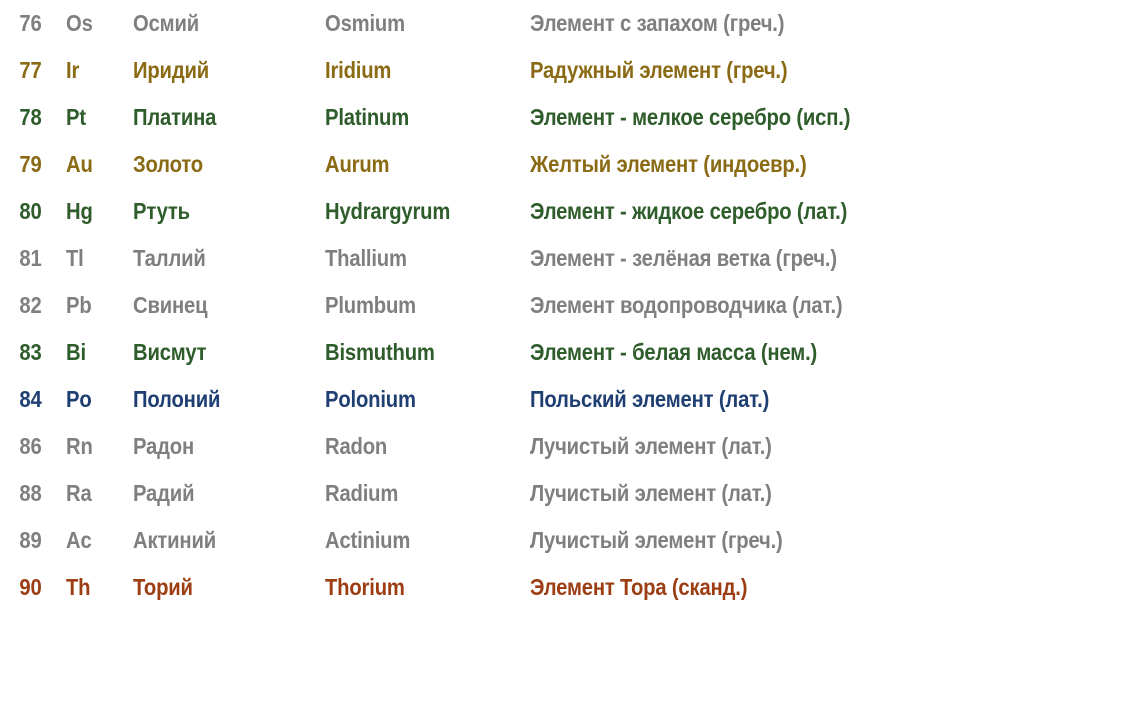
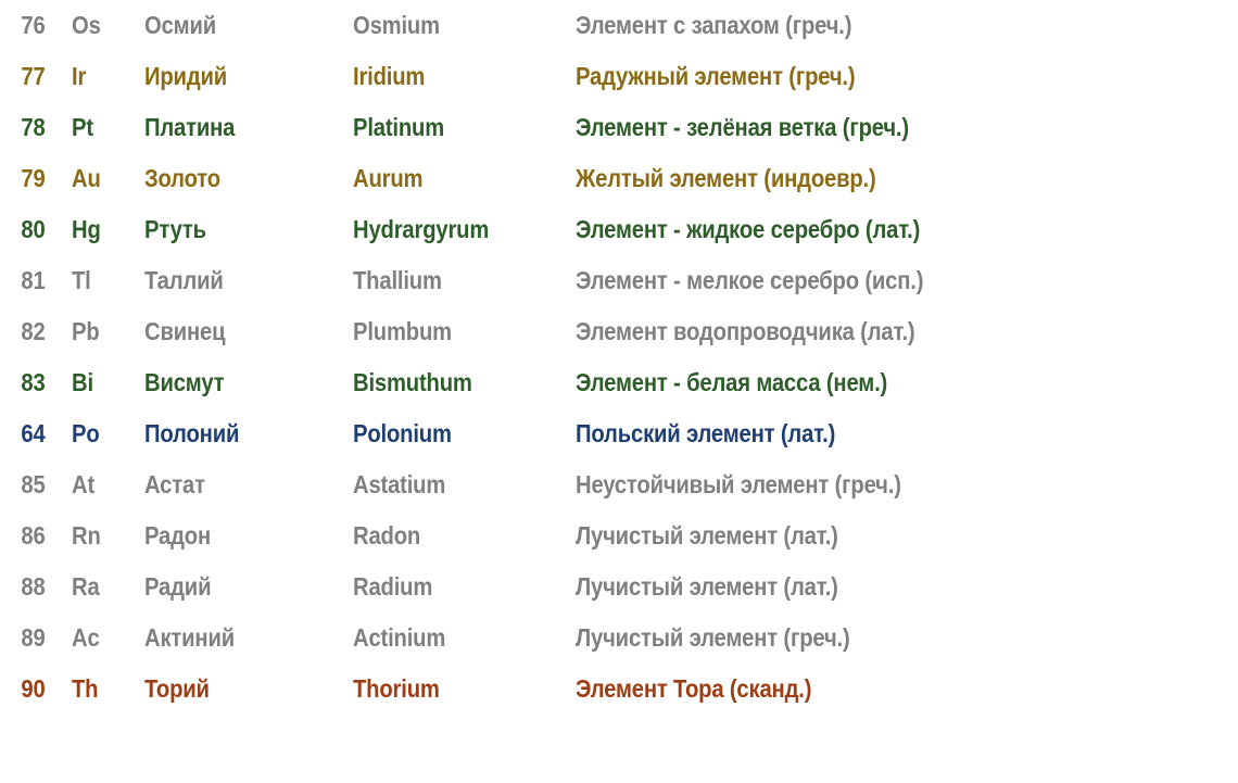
  76	Os	Осмий	Osmium	Элемент с запахом (греч.)
  77	Ir	Иридий	Iridium	Радужный элемент (греч.)
- 78	Pt	Платина	Platinum	Элемент - мелкое серебро (исп.)
+ 78	Pt	Платина	Platinum	Элемент - зелёная ветка (греч.)
  79	Au	Золото	Aurum	Желтый элемент (индоевр.)
  80	Hg	Ртуть	Hydrargyrum	Элемент - жидкое серебро (лат.)
- 81	Tl	Таллий	Thallium	Элемент - зелёная ветка (греч.)
+ 81	Tl	Таллий	Thallium	Элемент - мелкое серебро (исп.)
  82	Pb	Свинец	Plumbum	Элемент водопроводчика (лат.)
  83	Bi	Висмут	Bismuthum	Элемент - белая масса (нем.)
- 84	Po	Полоний	Polonium	Польский элемент (лат.)
+ 64	Po	Полоний	Polonium	Польский элемент (лат.)
+ 85	At	Астат	Astatium	Неустойчивый элемент (греч.)
  86	Rn	Радон	Radon	Лучистый элемент (лат.)
  88	Ra	Радий	Radium	Лучистый элемент (лат.)
  89	Ac	Актиний	Actinium	Лучистый элемент (греч.)
  90	Th	Торий	Thorium	Элемент Тора (сканд.)
